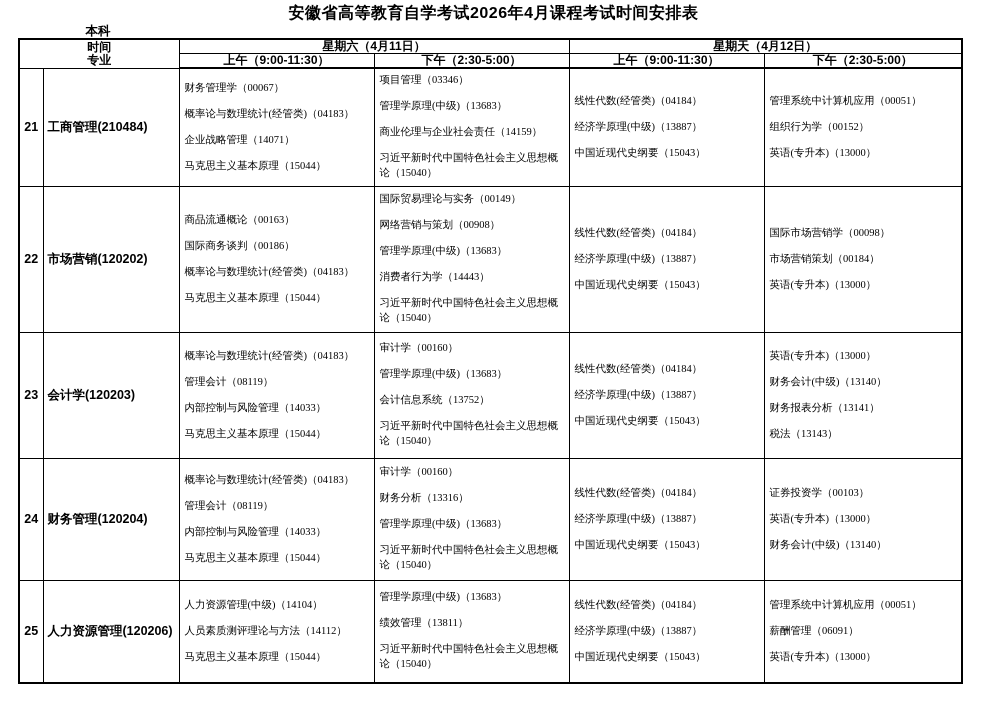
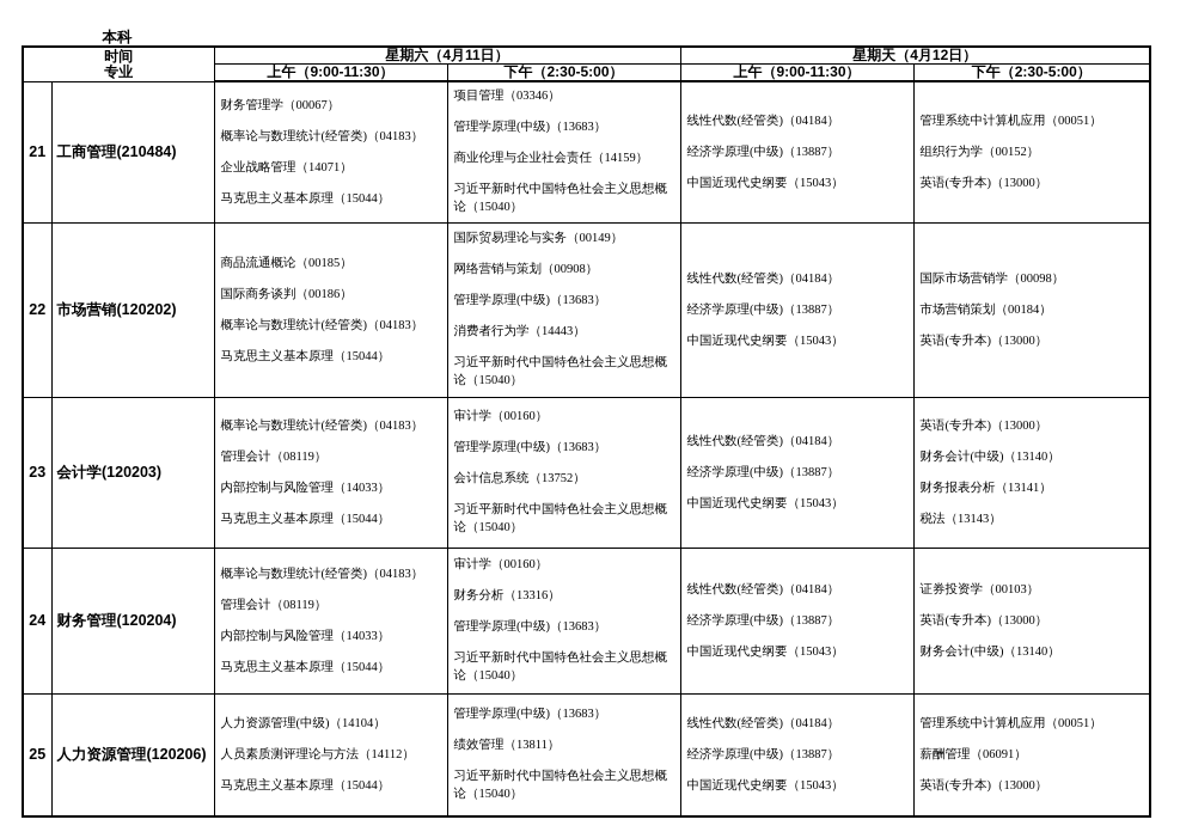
- 安徽省高等教育自学考试2026年4月课程考试时间安排表
  本科
  时间 专业	星期六（4月11日）	星期天（4月12日）
  上午（9:00-11:30）	下午（2:30-5:00）	上午（9:00-11:30）	下午（2:30-5:00）
  21	工商管理(210484)	财务管理学（00067）概率论与数理统计(经管类)（04183）企业战略管理（14071）马克思主义基本原理（15044）	项目管理（03346）管理学原理(中级)（13683）商业伦理与企业社会责任（14159）习近平新时代中国特色社会主义思想概论（15040）	线性代数(经管类)（04184）经济学原理(中级)（13887）中国近现代史纲要（15043）	管理系统中计算机应用（00051）组织行为学（00152）英语(专升本)（13000）
- 22	市场营销(120202)	商品流通概论（00163）国际商务谈判（00186）概率论与数理统计(经管类)（04183）马克思主义基本原理（15044）	国际贸易理论与实务（00149）网络营销与策划（00908）管理学原理(中级)（13683）消费者行为学（14443）习近平新时代中国特色社会主义思想概论（15040）	线性代数(经管类)（04184）经济学原理(中级)（13887）中国近现代史纲要（15043）	国际市场营销学（00098）市场营销策划（00184）英语(专升本)（13000）
+ 22	市场营销(120202)	商品流通概论（00185）国际商务谈判（00186）概率论与数理统计(经管类)（04183）马克思主义基本原理（15044）	国际贸易理论与实务（00149）网络营销与策划（00908）管理学原理(中级)（13683）消费者行为学（14443）习近平新时代中国特色社会主义思想概论（15040）	线性代数(经管类)（04184）经济学原理(中级)（13887）中国近现代史纲要（15043）	国际市场营销学（00098）市场营销策划（00184）英语(专升本)（13000）
  23	会计学(120203)	概率论与数理统计(经管类)（04183）管理会计（08119）内部控制与风险管理（14033）马克思主义基本原理（15044）	审计学（00160）管理学原理(中级)（13683）会计信息系统（13752）习近平新时代中国特色社会主义思想概论（15040）	线性代数(经管类)（04184）经济学原理(中级)（13887）中国近现代史纲要（15043）	英语(专升本)（13000）财务会计(中级)（13140）财务报表分析（13141）税法（13143）
  24	财务管理(120204)	概率论与数理统计(经管类)（04183）管理会计（08119）内部控制与风险管理（14033）马克思主义基本原理（15044）	审计学（00160）财务分析（13316）管理学原理(中级)（13683）习近平新时代中国特色社会主义思想概论（15040）	线性代数(经管类)（04184）经济学原理(中级)（13887）中国近现代史纲要（15043）	证券投资学（00103）英语(专升本)（13000）财务会计(中级)（13140）
  25	人力资源管理(120206)	人力资源管理(中级)（14104）人员素质测评理论与方法（14112）马克思主义基本原理（15044）	管理学原理(中级)（13683）绩效管理（13811）习近平新时代中国特色社会主义思想概论（15040）	线性代数(经管类)（04184）经济学原理(中级)（13887）中国近现代史纲要（15043）	管理系统中计算机应用（00051）薪酬管理（06091）英语(专升本)（13000）
